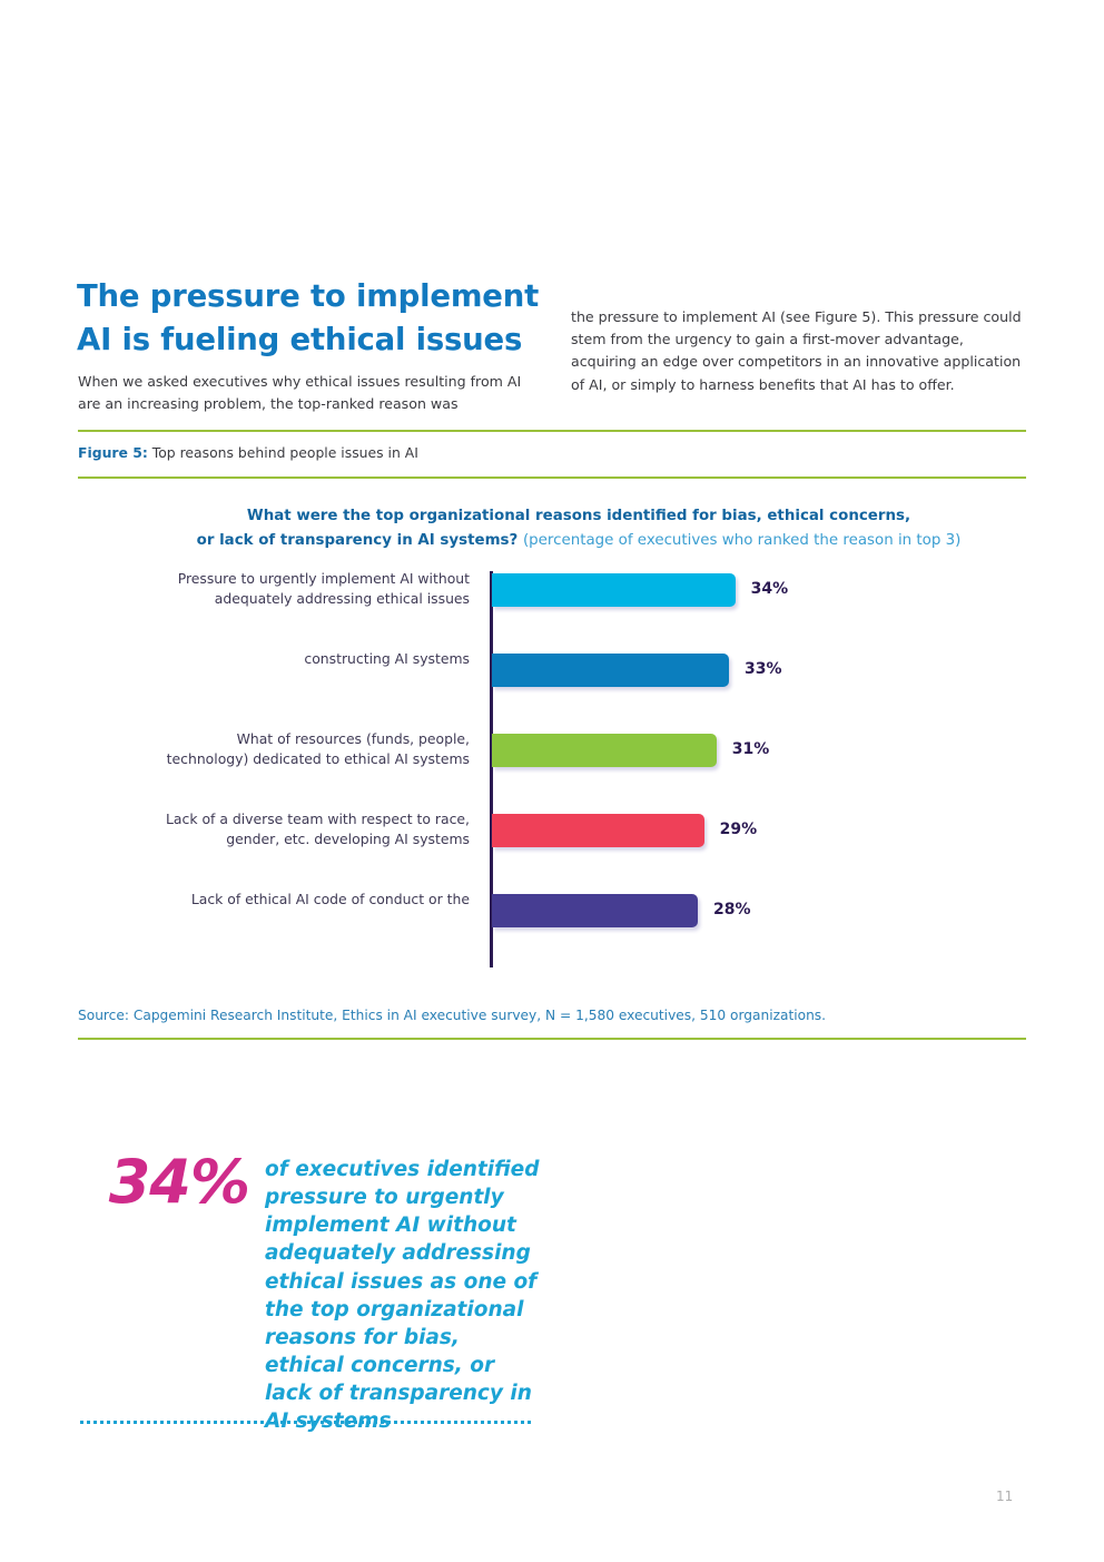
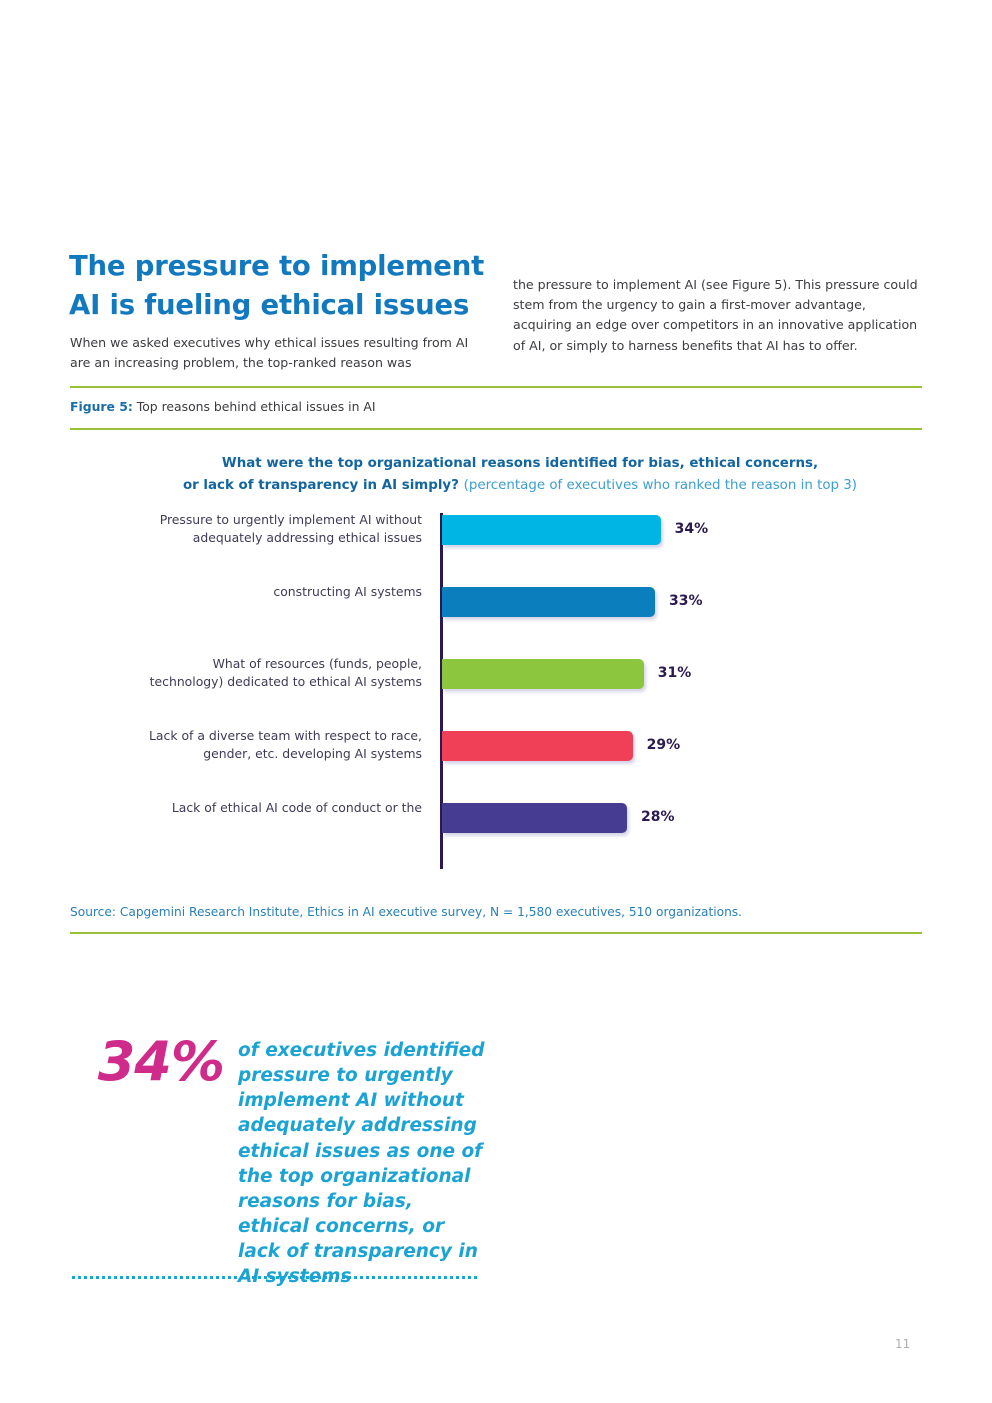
  The pressure to implement
  AI is fueling ethical issues
  When we asked executives why ethical issues resulting from AI are an increasing problem, the top-ranked reason was
  the pressure to implement AI (see Figure 5). This pressure could stem from the urgency to gain a first-mover advantage, acquiring an edge over competitors in an innovative application of AI, or simply to harness benefits that AI has to offer.
- Figure 5: Top reasons behind people issues in AI
+ Figure 5: Top reasons behind ethical issues in AI
  What were the top organizational reasons identified for bias, ethical concerns,
- or lack of transparency in AI systems? (percentage of executives who ranked the reason in top 3)
+ or lack of transparency in AI simply? (percentage of executives who ranked the reason in top 3)
  Pressure to urgently implement AI without
  adequately addressing ethical issues
  34%
  constructing AI systems
  33%
  What of resources (funds, people,
  technology) dedicated to ethical AI systems
  31%
  Lack of a diverse team with respect to race,
  gender, etc. developing AI systems
  29%
  Lack of ethical AI code of conduct or the
  28%
  Source: Capgemini Research Institute, Ethics in AI executive survey, N = 1,580 executives, 510 organizations.
  34%
  of executives identified pressure to urgently implement AI without adequately addressing ethical issues as one of the top organizational reasons for bias, ethical concerns, or lack of transparency in
  11
